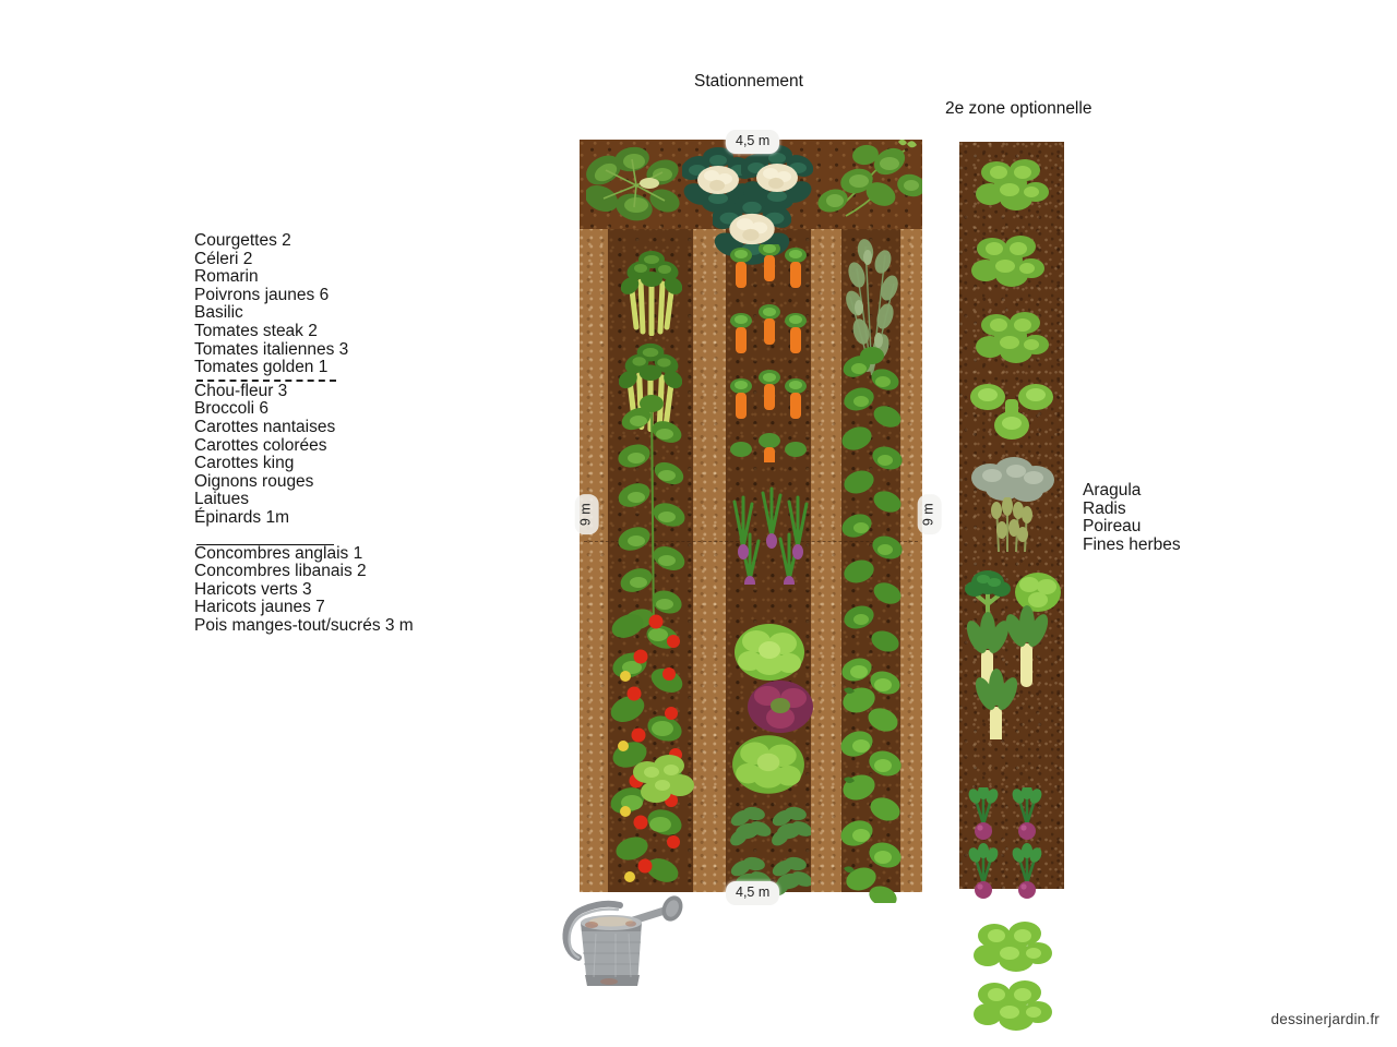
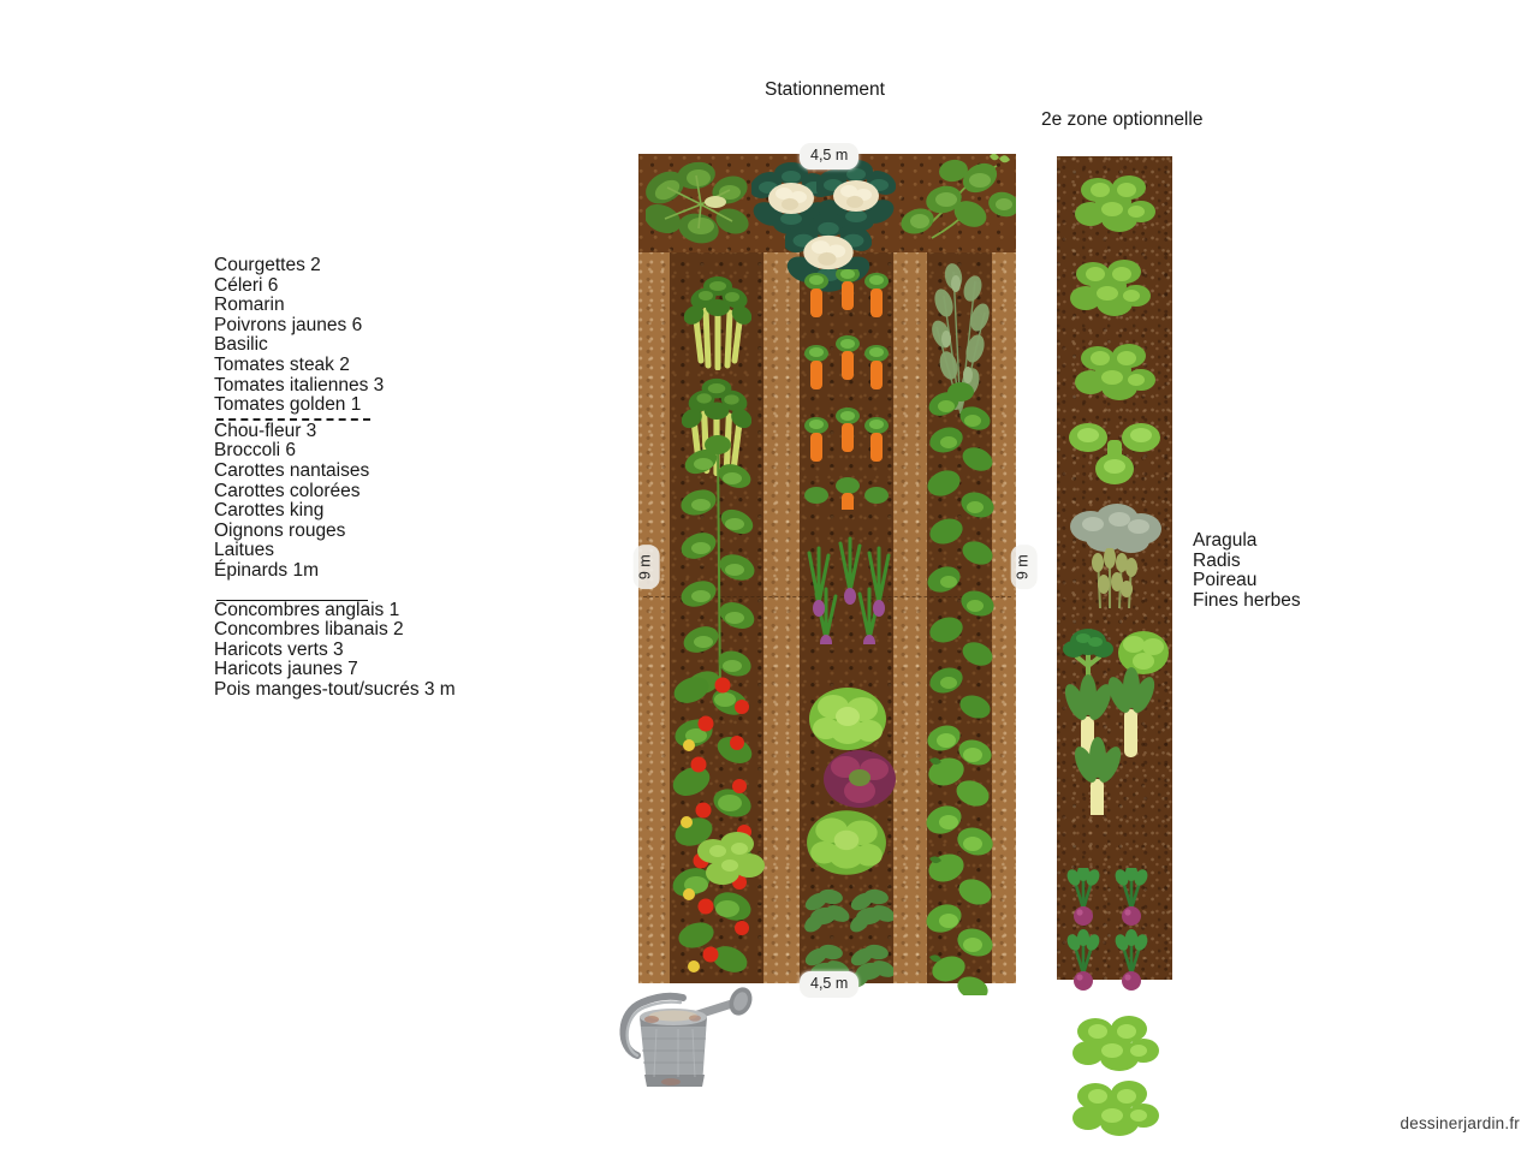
  Stationnement
  2e zone optionnelle
  Courgettes 2
- Céleri 2
+ Céleri 6
  Romarin
  Poivrons jaunes 6
  Basilic
  Tomates steak 2
  Tomates italiennes 3
  Tomates golden 1
  Chou-fleur 3
  Broccoli 6
  Carottes nantaises
  Carottes colorées
  Carottes king
  Oignons rouges
  Laitues
  Épinards 1m
  Concombres anglais 1
  Concombres libanais 2
  Haricots verts 3
  Haricots jaunes 7
  Pois manges-tout/sucrés 3 m
  Aragula
  Radis
  Poireau
  Fines herbes
  4,5 m
  4,5 m
  dessinerjardin.fr
